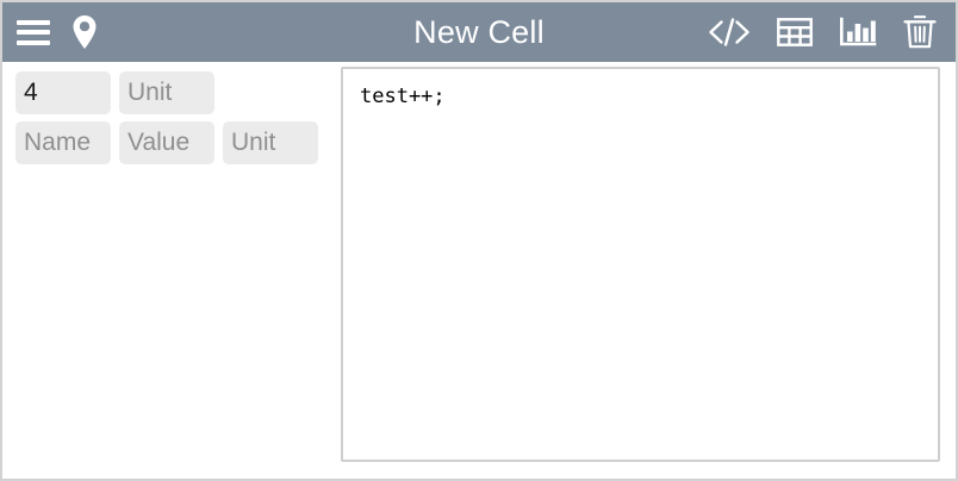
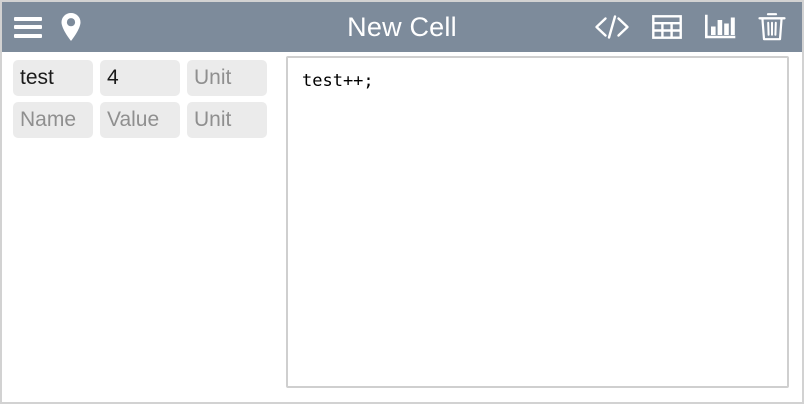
  New Cell
+ test
  4
  Unit
  Name
  Value
  Unit
  test++;
